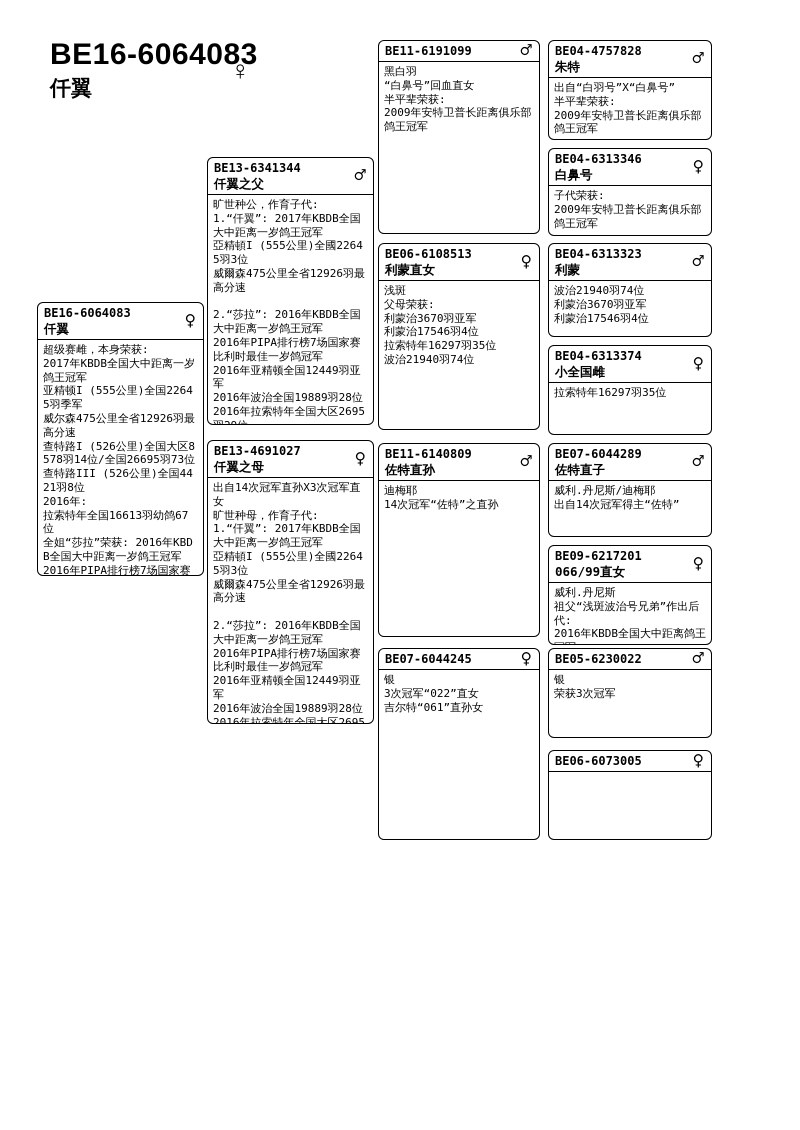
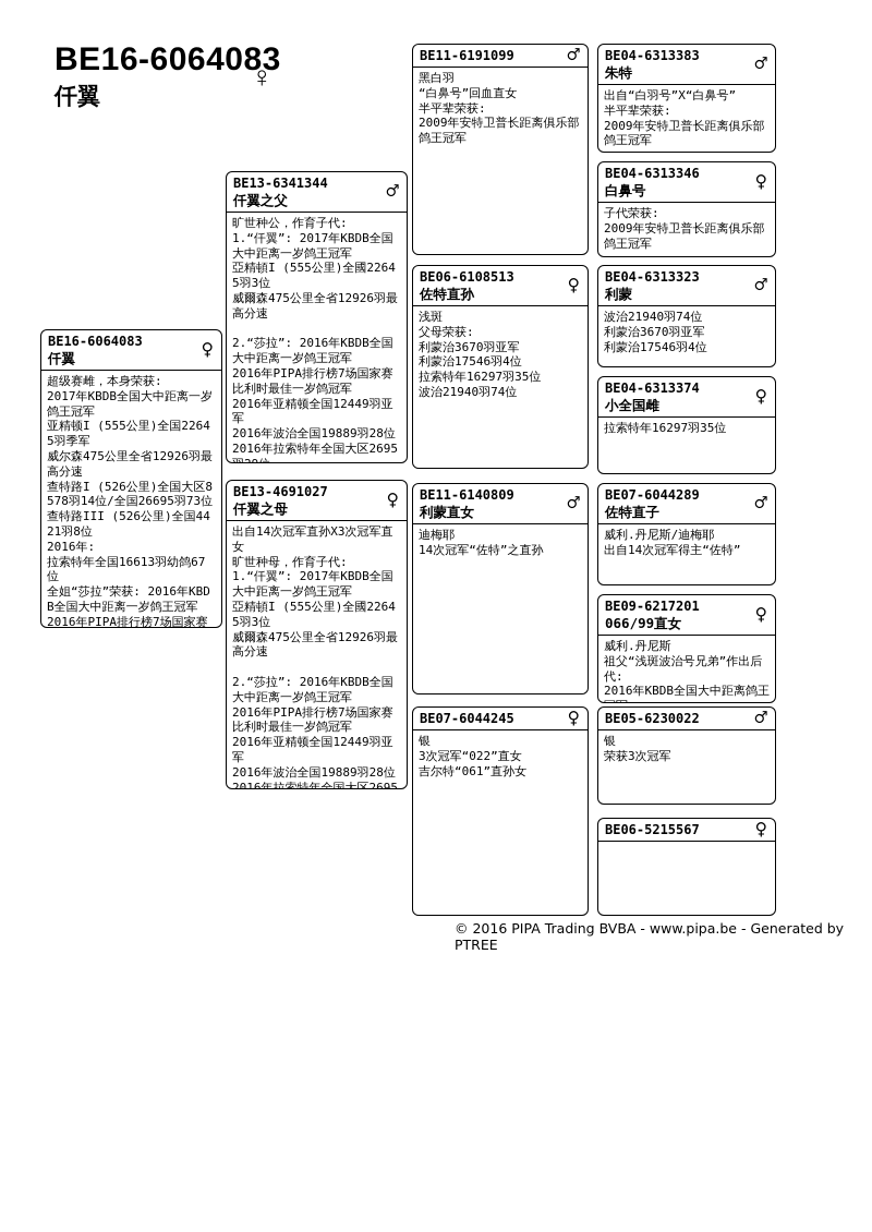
  BE16-6064083
  ♀
  仟翼
  BE16-6064083
  仟翼
  ♀
  超级赛雌，本身荣获:
  2017年KBDB全国大中距离一岁鸽王冠军
  亚精顿I (555公里)全国22645羽季军
  威尔森475公里全省12926羽最高分速
  查特路I (526公里)全国大区8578羽14位/全国26695羽73位
  查特路III (526公里)全国4421羽8位
  2016年:
  拉索特年全国16613羽幼鸽67位
  全姐“莎拉”荣获: 2016年KBDB全国大中距离一岁鸽王冠军
  BE13-6341344
  仟翼之父
  ♂
  旷世种公，作育子代:
  1.“仟翼”: 2017年KBDB全国大中距离一岁鸽王冠军
  亞精頓I (555公里)全國22645羽3位
  威爾森475公里全省12926羽最高分速
  2.“莎拉”: 2016年KBDB全国大中距离一岁鸽王冠军
  2016年PIPA排行榜7场国家赛比利时最佳一岁鸽冠军
  2016年亚精顿全国12449羽亚军
  2016年波治全国19889羽28位
  2016年拉索特年全国大区2695
  BE13-4691027
  仟翼之母
  ♀
  出自14次冠军直孙X3次冠军直女
  旷世种母，作育子代:
  1.“仟翼”: 2017年KBDB全国大中距离一岁鸽王冠军
  亞精頓I (555公里)全國22645羽3位
  威爾森475公里全省12926羽最高分速
  2.“莎拉”: 2016年KBDB全国大中距离一岁鸽王冠军
  2016年PIPA排行榜7场国家赛比利时最佳一岁鸽冠军
  2016年亚精顿全国12449羽亚军
  2016年波治全国19889羽28位
  2016年拉索特年全国大区2695
  BE11-6191099
  ♂
  黑白羽
  “白鼻号”回血直女
  半平辈荣获:
  2009年安特卫普长距离俱乐部鸽王冠军
  BE06-6108513
- 利蒙直女
+ 佐特直孙
  ♀
  浅斑
  父母荣获:
  利蒙治3670羽亚军
  利蒙治17546羽4位
  拉索特年16297羽35位
  波治21940羽74位
  BE11-6140809
- 佐特直孙
+ 利蒙直女
  ♂
  迪梅耶
  14次冠军“佐特”之直孙
  BE07-6044245
  ♀
  银
  3次冠军“022”直女
  吉尔特“061”直孙女
- BE04-4757828
+ BE04-6313383
  朱特
  ♂
  出自“白羽号”X“白鼻号”
  半平辈荣获:
  2009年安特卫普长距离俱乐部鸽王冠军
  BE04-6313346
  白鼻号
  ♀
  子代荣获:
  2009年安特卫普长距离俱乐部鸽王冠军
  BE04-6313323
  利蒙
  ♂
  波治21940羽74位
  利蒙治3670羽亚军
  利蒙治17546羽4位
  BE04-6313374
  小全国雌
  ♀
  拉索特年16297羽35位
  BE07-6044289
  佐特直子
  ♂
  威利.丹尼斯/迪梅耶
  出自14次冠军得主“佐特”
  BE09-6217201
  066/99直女
  ♀
  威利.丹尼斯
  祖父“浅斑波治号兄弟”作出后代:
  2016年KBDB全国大中距离鸽王
  BE05-6230022
  ♂
  银
  荣获3次冠军
- BE06-6073005
+ BE06-5215567
  ♀
+ © 2016 PIPA Trading BVBA - www.pipa.be - Generated by PTREE
